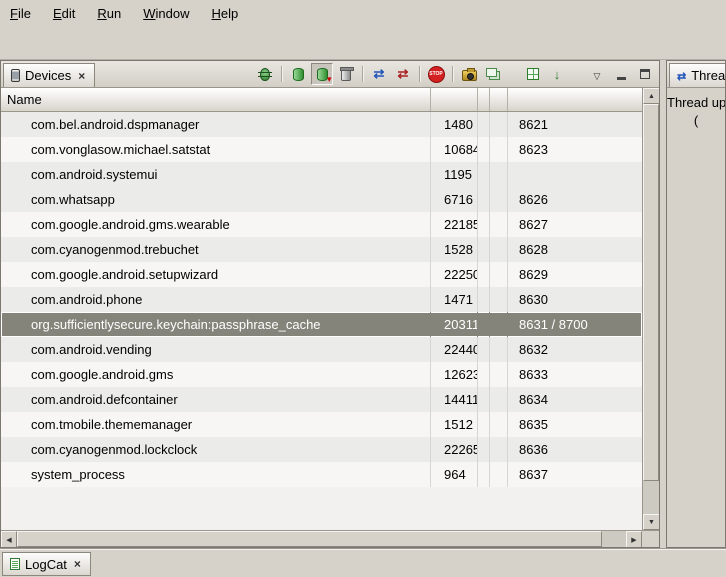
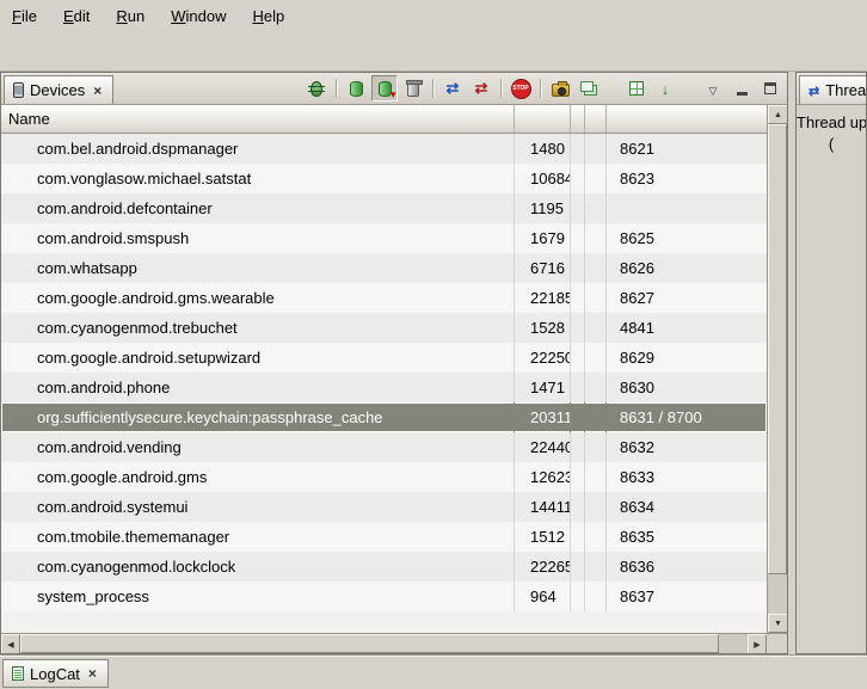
  File
  Edit
  Run
  Window
  Help
  Devices
  Name
  com.bel.android.dspmanager
  1480
  8621
  com.vonglasow.michael.satstat
  10684
  8623
- com.android.systemui
+ com.android.defcontainer
  1195
+ com.android.smspush
+ 1679
+ 8625
  com.whatsapp
  6716
  8626
  com.google.android.gms.wearable
  22185
  8627
  com.cyanogenmod.trebuchet
  1528
- 8628
+ 4841
  com.google.android.setupwizard
  22250
  8629
  com.android.phone
  1471
  8630
  org.sufficientlysecure.keychain:passphrase_cache
  20311
  8631 / 8700
  com.android.vending
  22440
  8632
  com.google.android.gms
  12623
  8633
- com.android.defcontainer
+ com.android.systemui
  14411
  8634
  com.tmobile.thememanager
  1512
  8635
  com.cyanogenmod.lockclock
  22265
  8636
  system_process
  964
  8637
  Threa
  Thread up
  (
  LogCat
